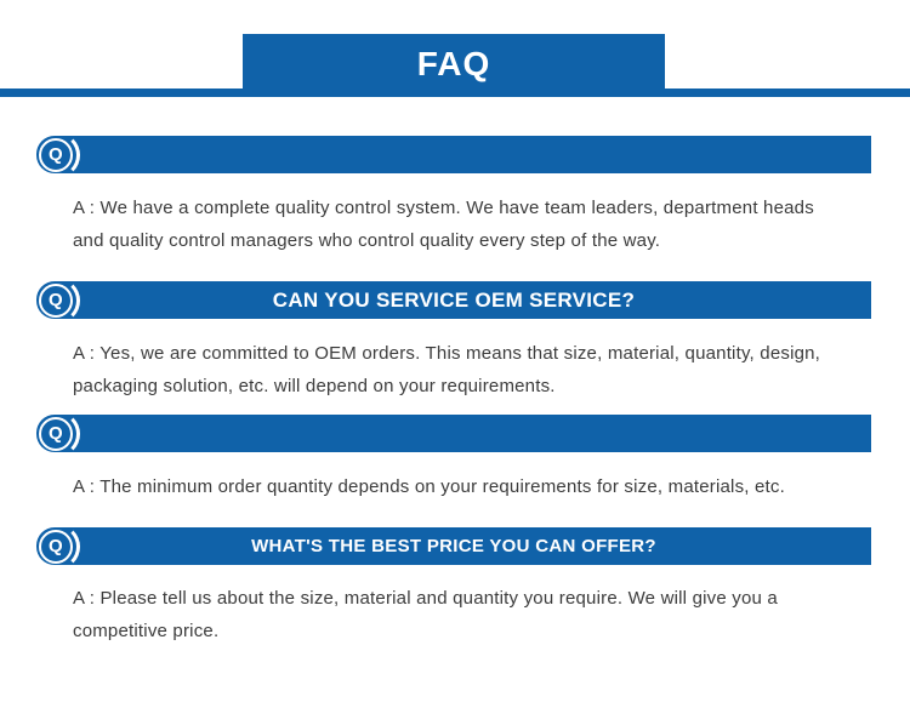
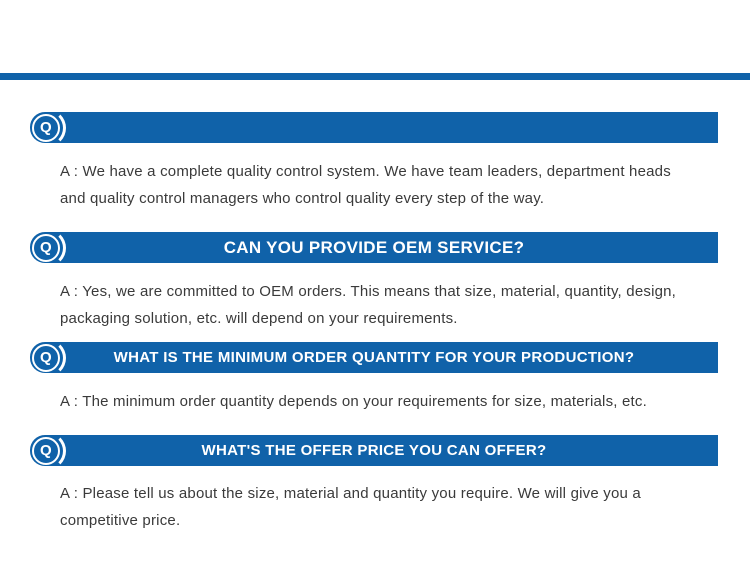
- FAQ
  Q
  A : We have a complete quality control system. We have team leaders, department heads
  and quality control managers who control quality every step of the way.
  Q
- CAN YOU SERVICE OEM SERVICE?
+ CAN YOU PROVIDE OEM SERVICE?
  A : Yes, we are committed to OEM orders. This means that size, material, quantity, design,
  packaging solution, etc. will depend on your requirements.
  Q
+ WHAT IS THE MINIMUM ORDER QUANTITY FOR YOUR PRODUCTION?
  A : The minimum order quantity depends on your requirements for size, materials, etc.
  Q
- WHAT'S THE BEST PRICE YOU CAN OFFER?
+ WHAT'S THE OFFER PRICE YOU CAN OFFER?
  A : Please tell us about the size, material and quantity you require. We will give you a
  competitive price.
